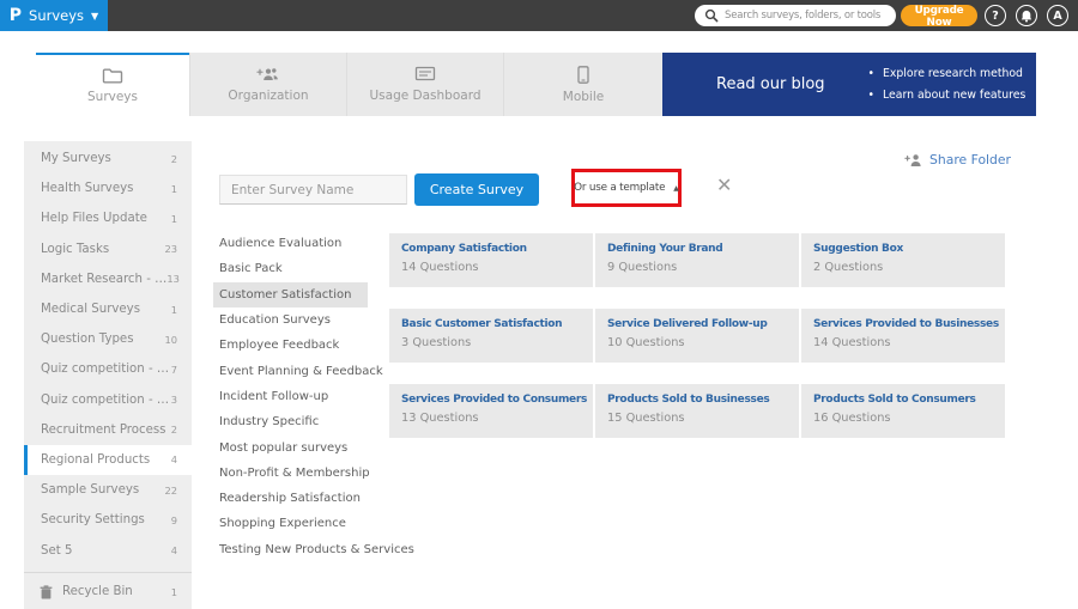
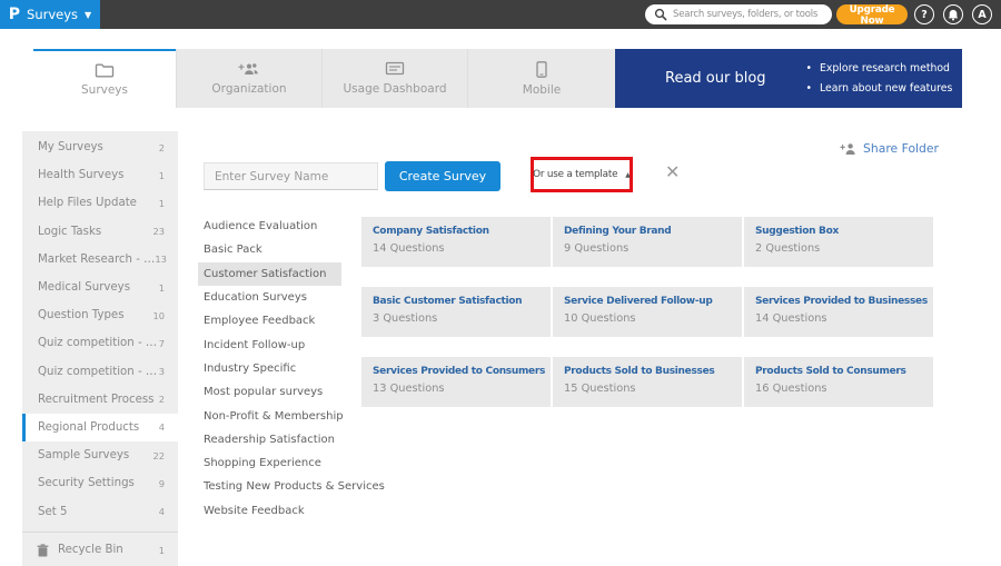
  P
  Surveys
  ▼
  Search surveys, folders, or tools
  Upgrade Now
  ?
  A
  Surveys
  Organization
  Usage Dashboard
  Mobile
  Read our blog
  Explore research method
  Learn about new features
  My Surveys
  2
  Health Surveys
  1
  Help Files Update
  1
  Logic Tasks
  23
  Market Research - …
  13
  Medical Surveys
  1
  Question Types
  10
  Quiz competition - …
  7
  Quiz competition - …
  3
  Recruitment Process
  2
  Regional Products
  4
  Sample Surveys
  22
  Security Settings
  9
  Set 5
  4
  Recycle Bin
  1
  Share Folder
  Enter Survey Name
  Create Survey
  Or use a template
  ✕
  Audience Evaluation
  Basic Pack
  Customer Satisfaction
  Education Surveys
  Employee Feedback
- Event Planning & Feedback
  Incident Follow-up
  Industry Specific
  Most popular surveys
  Non-Profit & Membership
  Readership Satisfaction
  Shopping Experience
  Testing New Products & Services
+ Website Feedback
  Company Satisfaction
  14 Questions
  Defining Your Brand
  9 Questions
  Suggestion Box
  2 Questions
  Basic Customer Satisfaction
  3 Questions
  Service Delivered Follow-up
  10 Questions
  Services Provided to Businesses
  14 Questions
  Services Provided to Consumers
  13 Questions
  Products Sold to Businesses
  15 Questions
  Products Sold to Consumers
  16 Questions
